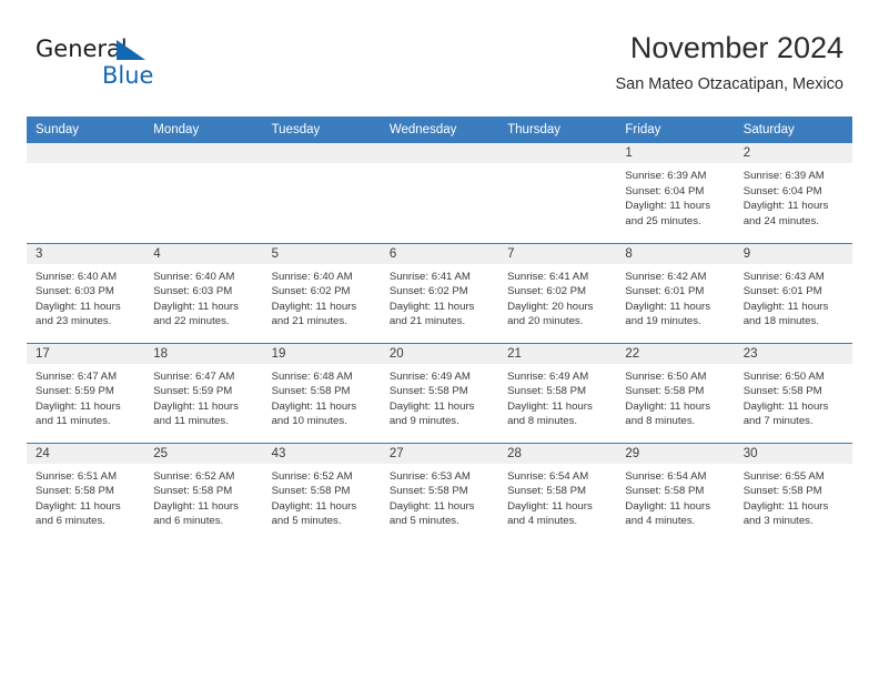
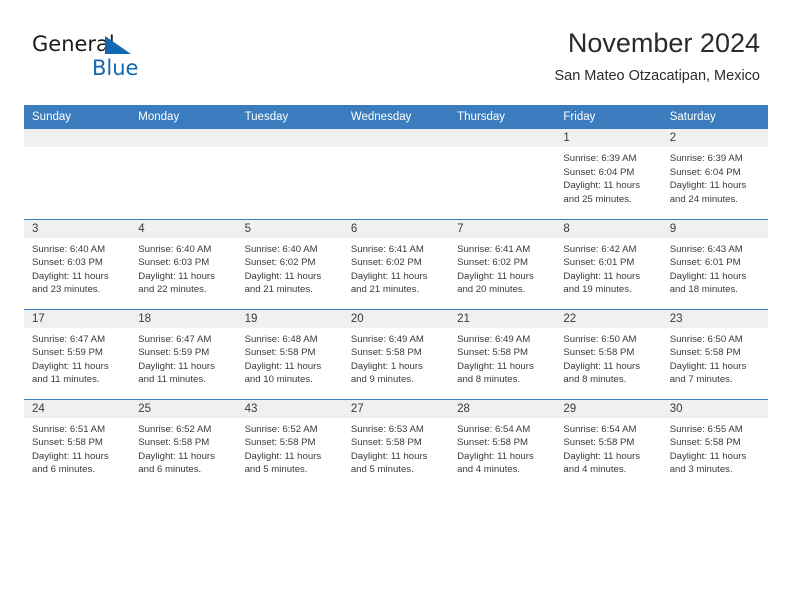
  General
  Blue
  November 2024
  San Mateo Otzacatipan, Mexico
  Sunday	Monday	Tuesday	Wednesday	Thursday	Friday	Saturday
  					1Sunrise: 6:39 AMSunset: 6:04 PMDaylight: 11 hours and 25 minutes.	2Sunrise: 6:39 AMSunset: 6:04 PMDaylight: 11 hours and 24 minutes.
- 3Sunrise: 6:40 AMSunset: 6:03 PMDaylight: 11 hours and 23 minutes.	4Sunrise: 6:40 AMSunset: 6:03 PMDaylight: 11 hours and 22 minutes.	5Sunrise: 6:40 AMSunset: 6:02 PMDaylight: 11 hours and 21 minutes.	6Sunrise: 6:41 AMSunset: 6:02 PMDaylight: 11 hours and 21 minutes.	7Sunrise: 6:41 AMSunset: 6:02 PMDaylight: 20 hours and 20 minutes.	8Sunrise: 6:42 AMSunset: 6:01 PMDaylight: 11 hours and 19 minutes.	9Sunrise: 6:43 AMSunset: 6:01 PMDaylight: 11 hours and 18 minutes.
+ 3Sunrise: 6:40 AMSunset: 6:03 PMDaylight: 11 hours and 23 minutes.	4Sunrise: 6:40 AMSunset: 6:03 PMDaylight: 11 hours and 22 minutes.	5Sunrise: 6:40 AMSunset: 6:02 PMDaylight: 11 hours and 21 minutes.	6Sunrise: 6:41 AMSunset: 6:02 PMDaylight: 11 hours and 21 minutes.	7Sunrise: 6:41 AMSunset: 6:02 PMDaylight: 11 hours and 20 minutes.	8Sunrise: 6:42 AMSunset: 6:01 PMDaylight: 11 hours and 19 minutes.	9Sunrise: 6:43 AMSunset: 6:01 PMDaylight: 11 hours and 18 minutes.
- 17Sunrise: 6:47 AMSunset: 5:59 PMDaylight: 11 hours and 11 minutes.	18Sunrise: 6:47 AMSunset: 5:59 PMDaylight: 11 hours and 11 minutes.	19Sunrise: 6:48 AMSunset: 5:58 PMDaylight: 11 hours and 10 minutes.	20Sunrise: 6:49 AMSunset: 5:58 PMDaylight: 11 hours and 9 minutes.	21Sunrise: 6:49 AMSunset: 5:58 PMDaylight: 11 hours and 8 minutes.	22Sunrise: 6:50 AMSunset: 5:58 PMDaylight: 11 hours and 8 minutes.	23Sunrise: 6:50 AMSunset: 5:58 PMDaylight: 11 hours and 7 minutes.
+ 17Sunrise: 6:47 AMSunset: 5:59 PMDaylight: 11 hours and 11 minutes.	18Sunrise: 6:47 AMSunset: 5:59 PMDaylight: 11 hours and 11 minutes.	19Sunrise: 6:48 AMSunset: 5:58 PMDaylight: 11 hours and 10 minutes.	20Sunrise: 6:49 AMSunset: 5:58 PMDaylight: 1 hours and 9 minutes.	21Sunrise: 6:49 AMSunset: 5:58 PMDaylight: 11 hours and 8 minutes.	22Sunrise: 6:50 AMSunset: 5:58 PMDaylight: 11 hours and 8 minutes.	23Sunrise: 6:50 AMSunset: 5:58 PMDaylight: 11 hours and 7 minutes.
  24Sunrise: 6:51 AMSunset: 5:58 PMDaylight: 11 hours and 6 minutes.	25Sunrise: 6:52 AMSunset: 5:58 PMDaylight: 11 hours and 6 minutes.	43Sunrise: 6:52 AMSunset: 5:58 PMDaylight: 11 hours and 5 minutes.	27Sunrise: 6:53 AMSunset: 5:58 PMDaylight: 11 hours and 5 minutes.	28Sunrise: 6:54 AMSunset: 5:58 PMDaylight: 11 hours and 4 minutes.	29Sunrise: 6:54 AMSunset: 5:58 PMDaylight: 11 hours and 4 minutes.	30Sunrise: 6:55 AMSunset: 5:58 PMDaylight: 11 hours and 3 minutes.
